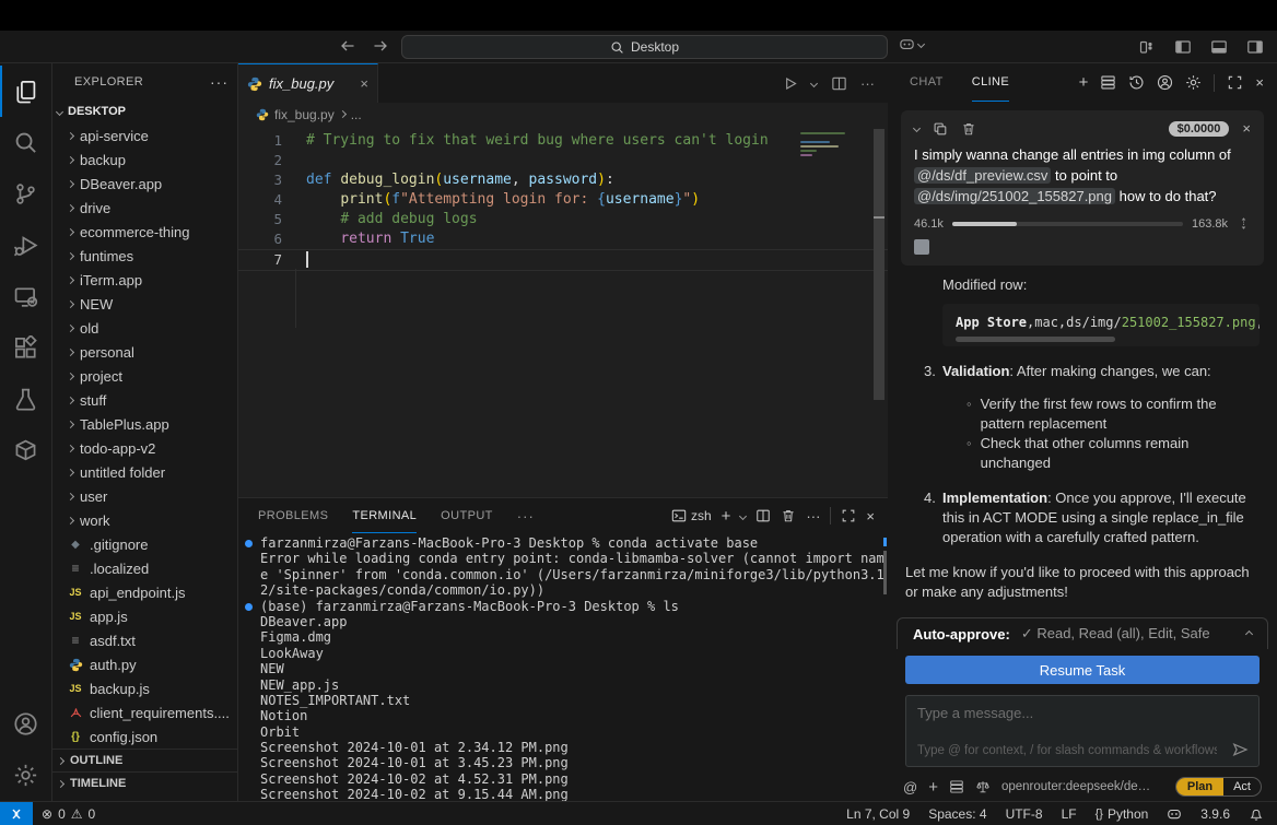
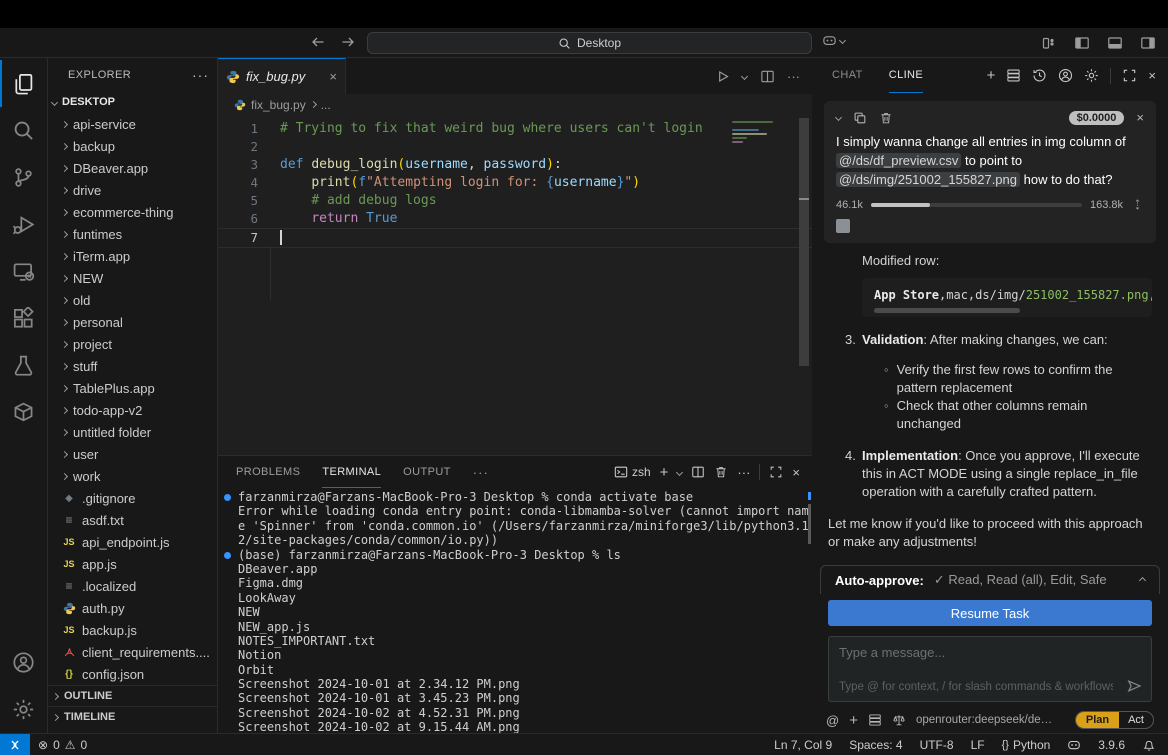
  Desktop
  EXPLORER
  ···
  DESKTOP
  api-service
  backup
  DBeaver.app
  drive
  ecommerce-thing
  funtimes
  iTerm.app
  NEW
  old
  personal
  project
  stuff
  TablePlus.app
  todo-app-v2
  untitled folder
  user
  work
  ◆
  .gitignore
  ≡
- .localized
+ asdf.txt
  JS
  api_endpoint.js
  JS
  app.js
  ≡
- asdf.txt
+ .localized
  auth.py
  JS
  backup.js
  client_requirements....
  {}
  config.json
  OUTLINE
  TIMELINE
  fix_bug.py
  ×
  ···
  fix_bug.py
  ...
  1
  # Trying to fix that weird bug where users can't login
  2
  3
  def debug_login(username, password):
  4
  print(f"Attempting login for: {username}")
  5
  # add debug logs
  6
  return True
  7
  PROBLEMS
  TERMINAL
  OUTPUT
  ···
  zsh
  +
  ···
  ×
  farzanmirza@Farzans-MacBook-Pro-3 Desktop % conda activate base
  Error while loading conda entry point: conda-libmamba-solver (cannot import nam
  e 'Spinner' from 'conda.common.io' (/Users/farzanmirza/miniforge3/lib/python3.1
  2/site-packages/conda/common/io.py))
  (base) farzanmirza@Farzans-MacBook-Pro-3 Desktop % ls
  DBeaver.app
  Figma.dmg
  LookAway
  NEW
  NEW_app.js
  NOTES_IMPORTANT.txt
  Notion
  Orbit
  Screenshot 2024-10-01 at 2.34.12 PM.png
  Screenshot 2024-10-01 at 3.45.23 PM.png
  Screenshot 2024-10-02 at 4.52.31 PM.png
  Screenshot 2024-10-02 at 9.15.44 AM.png
  CHAT
  CLINE
  +
  ×
  $0.0000
  ×
  I simply wanna change all entries in img column of @/ds/df_preview.csv to point to @/ds/img/251002_155827.png how to do that?
  46.1k
  163.8k
  Modified row:
  App Store,mac,ds/img/251002_155827.png
  3.
  Validation: After making changes, we can:
  ◦
  Verify the first few rows to confirm the pattern replacement
  ◦
  Check that other columns remain unchanged
  4.
  Implementation: Once you approve, I'll execute this in ACT MODE using a single replace_in_file operation with a carefully crafted pattern.
  Let me know if you'd like to proceed with this approach or make any adjustments!
  Auto-approve:
  ✓ Read, Read (all), Edit, Safe
  Resume Task
  Type a message...
  Type @ for context, / for slash commands & workflow
  @
  +
  openrouter:deepseek/deep
  Plan
  Act
  ⊗
  0
  ⚠
  0
  Ln 7, Col 9
  Spaces: 4
  UTF-8
  LF
  {}
  Python
  3.9.6
